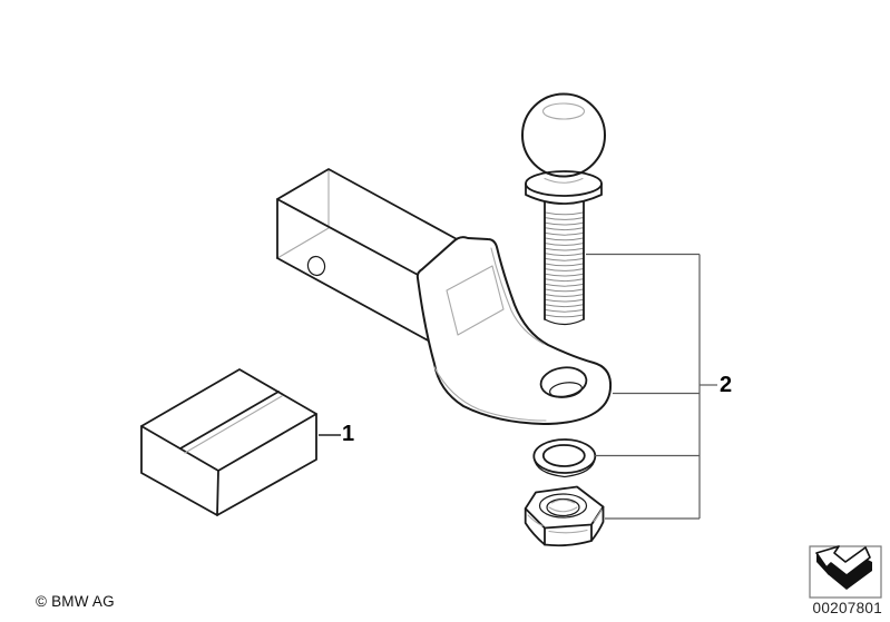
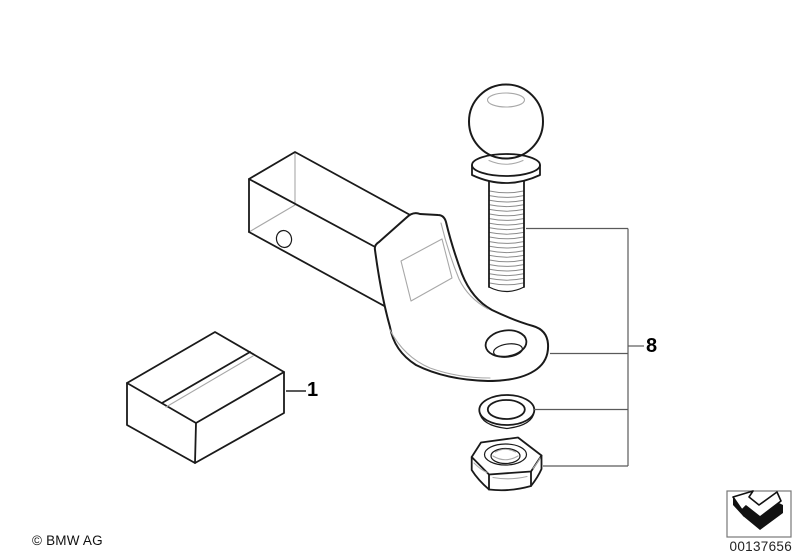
  1
- 2
+ 8
  © BMW AG
- 00207801
+ 00137656
